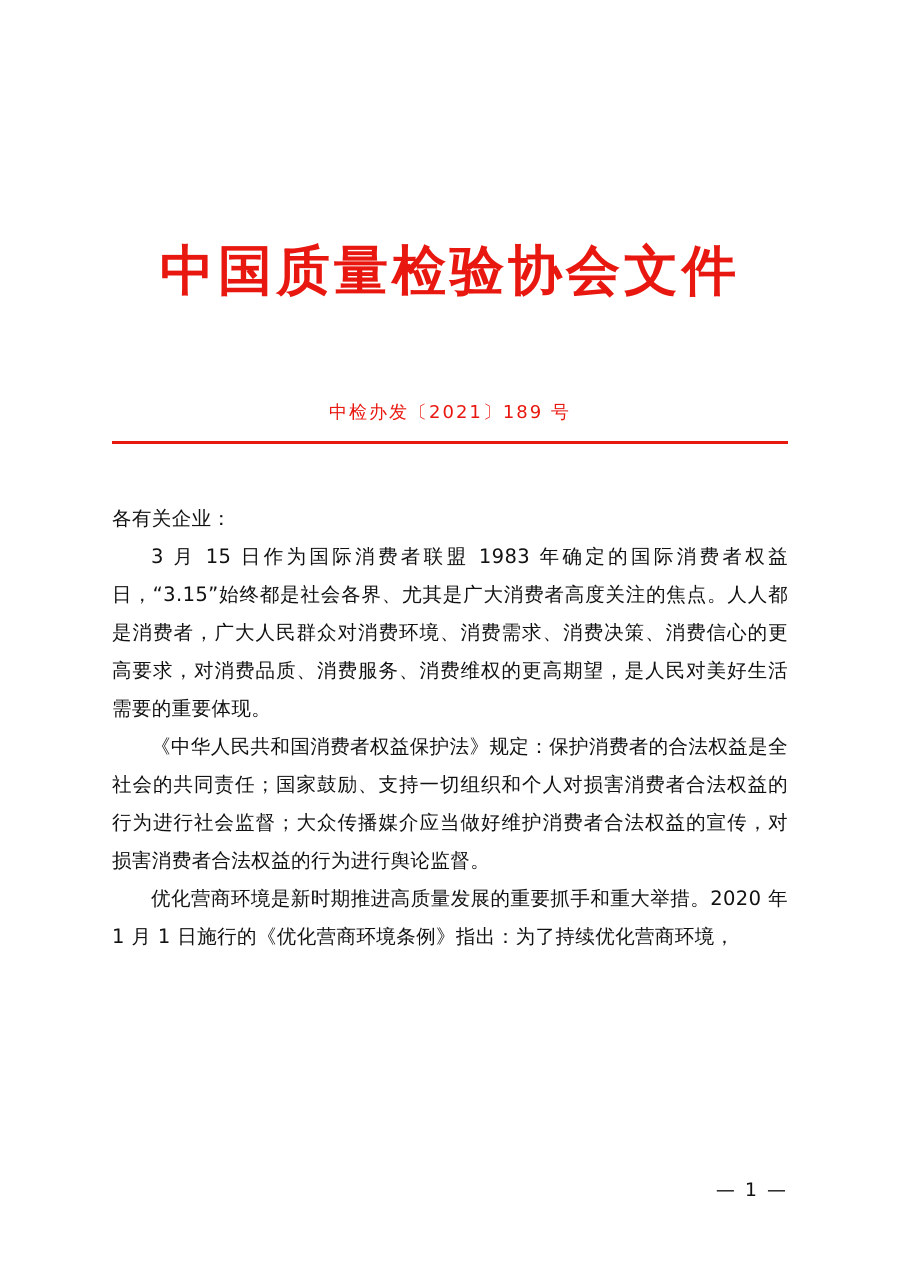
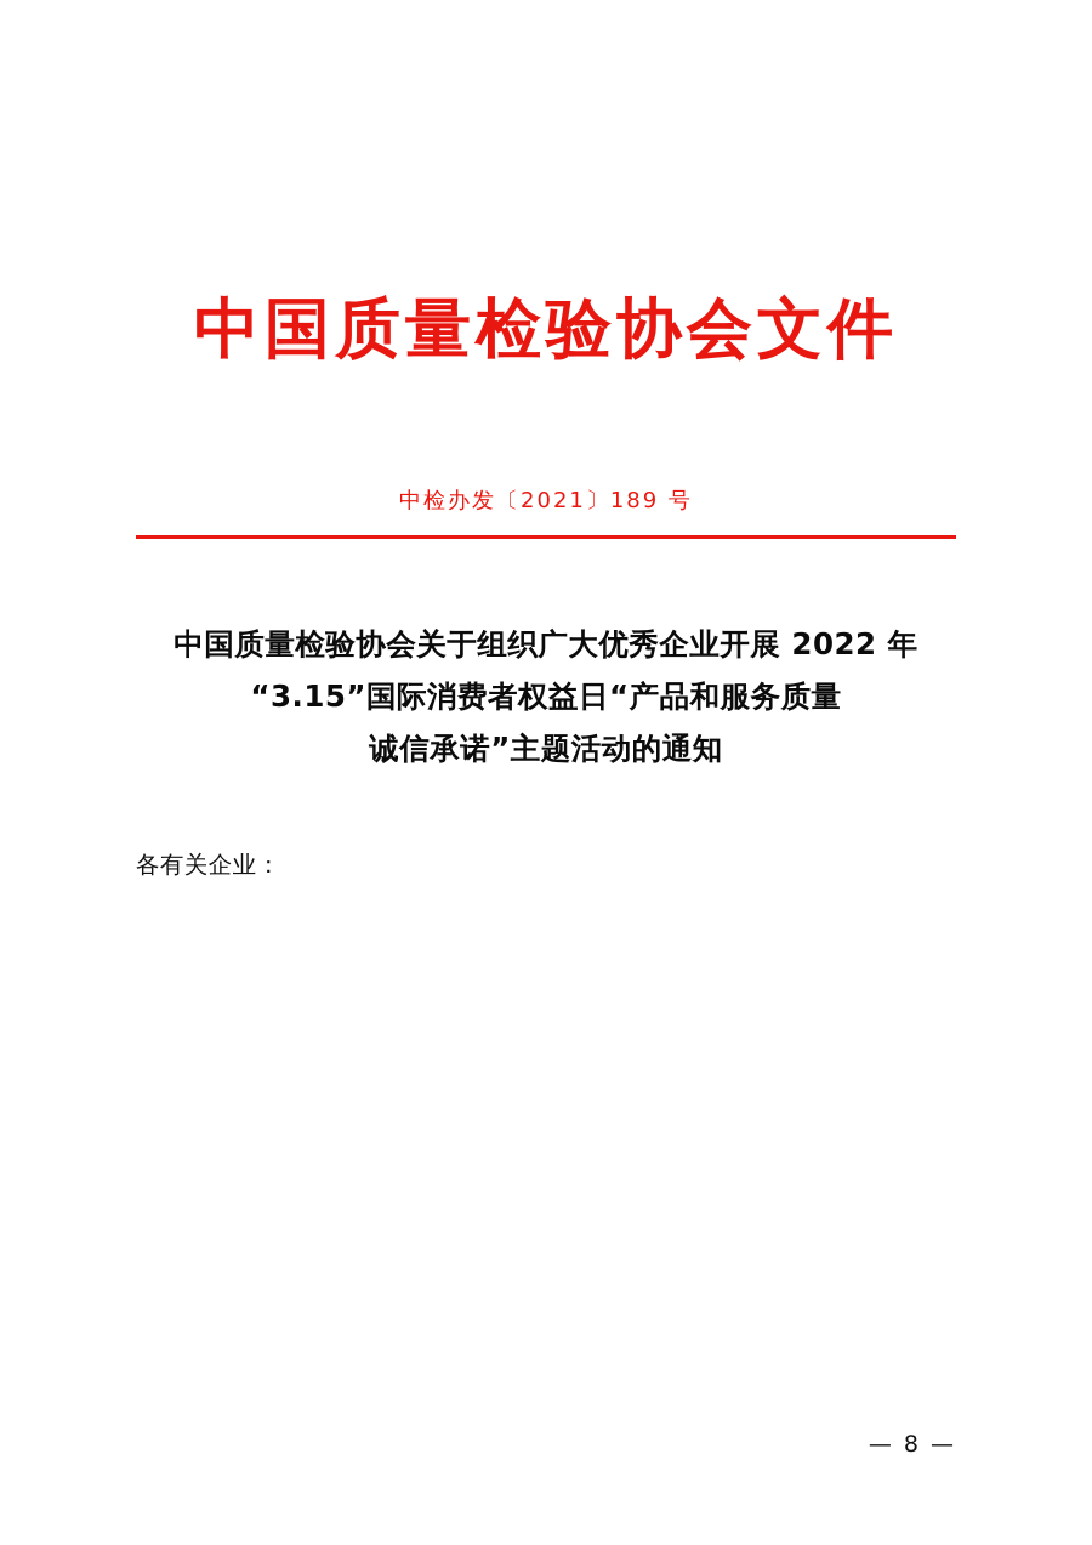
  中国质量检验协会文件
  中检办发〔2021〕189 号
+ 中国质量检验协会关于组织广大优秀企业开展 2022 年
+ “3.15”国际消费者权益日“产品和服务质量
+ 诚信承诺”主题活动的通知
  各有关企业：
- 3 月 15 日作为国际消费者联盟 1983 年确定的国际消费者权益日，“3.15”始终都是社会各界、尤其是广大消费者高度关注的焦点。人人都是消费者，广大人民群众对消费环境、消费需求、消费决策、消费信心的更高要求，对消费品质、消费服务、消费维权的更高期望，是人民对美好生活需要的重要体现。
- 《中华人民共和国消费者权益保护法》规定：保护消费者的合法权益是全社会的共同责任；国家鼓励、支持一切组织和个人对损害消费者合法权益的行为进行社会监督；大众传播媒介应当做好维护消费者合法权益的宣传，对损害消费者合法权益的行为进行舆论监督。
- 优化营商环境是新时期推进高质量发展的重要抓手和重大举措。2020 年 1 月 1 日施行的《优化营商环境条例》指出：为了持续优化营商环境，
- — 1 —
+ — 8 —
